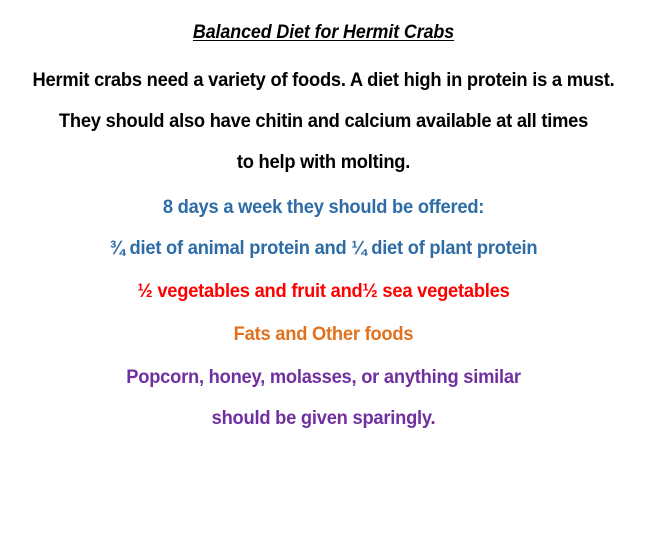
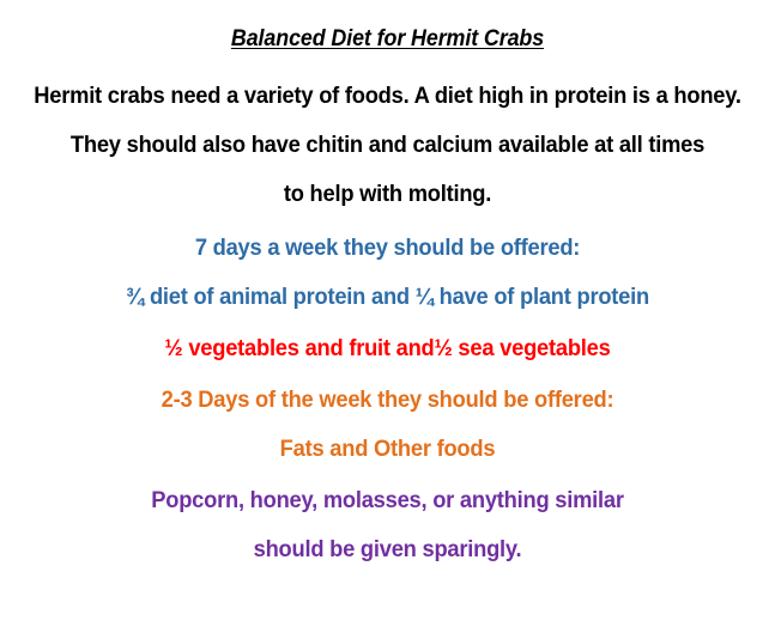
  Balanced Diet for Hermit Crabs
- Hermit crabs need a variety of foods. A diet high in protein is a must.
+ Hermit crabs need a variety of foods. A diet high in protein is a honey.
  They should also have chitin and calcium available at all times
  to help with molting.
- 8 days a week they should be offered:
+ 7 days a week they should be offered:
- ¾ diet of animal protein and ¼ diet of plant protein
+ ¾ diet of animal protein and ¼ have of plant protein
  ½ vegetables and fruit and½ sea vegetables
+ 2-3 Days of the week they should be offered:
  Fats and Other foods
  Popcorn, honey, molasses, or anything similar
  should be given sparingly.
